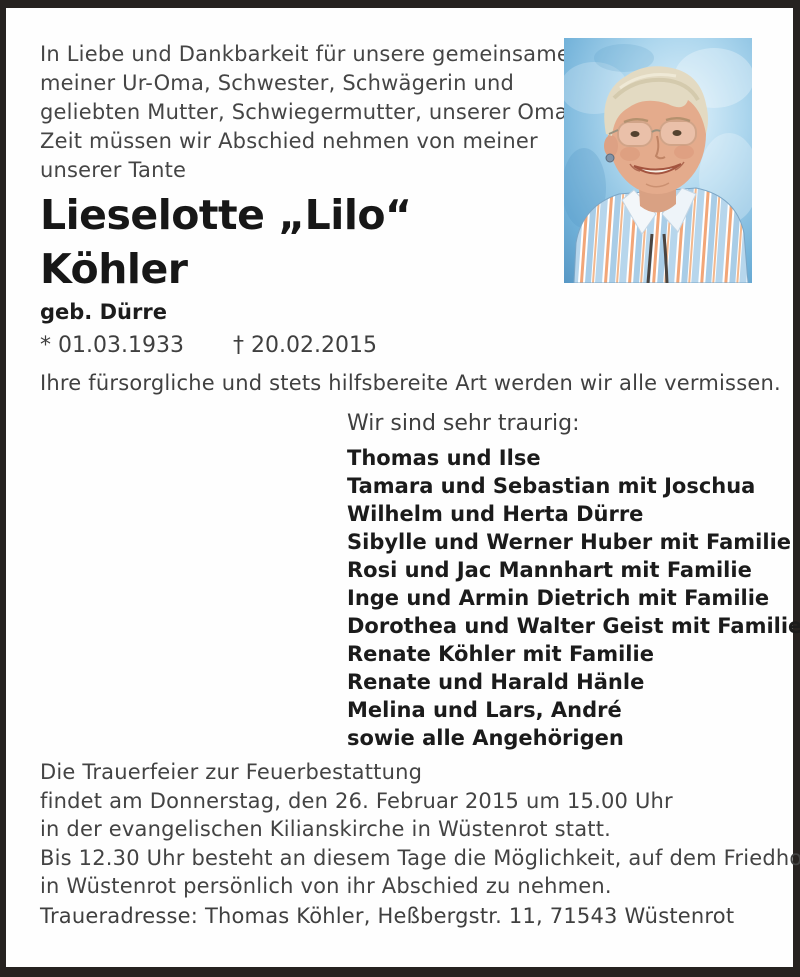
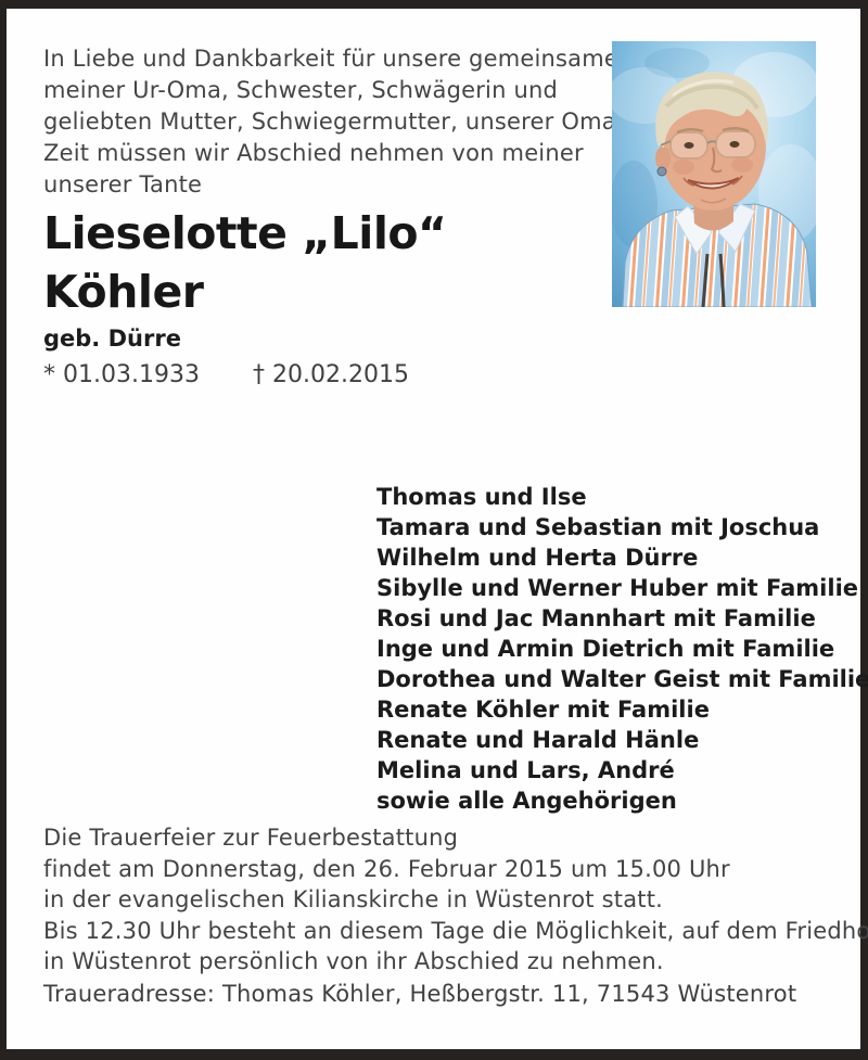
  In Liebe und Dankbarkeit für unsere gemeinsame
  meiner Ur-Oma, Schwester, Schwägerin und
  geliebten Mutter, Schwiegermutter, unserer Oma
  Zeit müssen wir Abschied nehmen von meiner
  unserer Tante
  Lieselotte „Lilo“
  Köhler
  geb. Dürre
  * 01.03.1933
  † 20.02.2015
- Ihre fürsorgliche und stets hilfsbereite Art werden wir alle vermissen.
- Wir sind sehr traurig:
  Thomas und Ilse
  Tamara und Sebastian mit Joschua
  Wilhelm und Herta Dürre
  Sibylle und Werner Huber mit Familie
  Rosi und Jac Mannhart mit Familie
  Inge und Armin Dietrich mit Familie
  Dorothea und Walter Geist mit Familie
  Renate Köhler mit Familie
  Renate und Harald Hänle
  Melina und Lars, André
  sowie alle Angehörigen
  Die Trauerfeier zur Feuerbestattung
  findet am Donnerstag, den 26. Februar 2015 um 15.00 Uhr
  in der evangelischen Kilianskirche in Wüstenrot statt.
  Bis 12.30 Uhr besteht an diesem Tage die Möglichkeit, auf dem Friedho
  in Wüstenrot persönlich von ihr Abschied zu nehmen.
  Traueradresse: Thomas Köhler, Heßbergstr. 11, 71543 Wüstenrot
